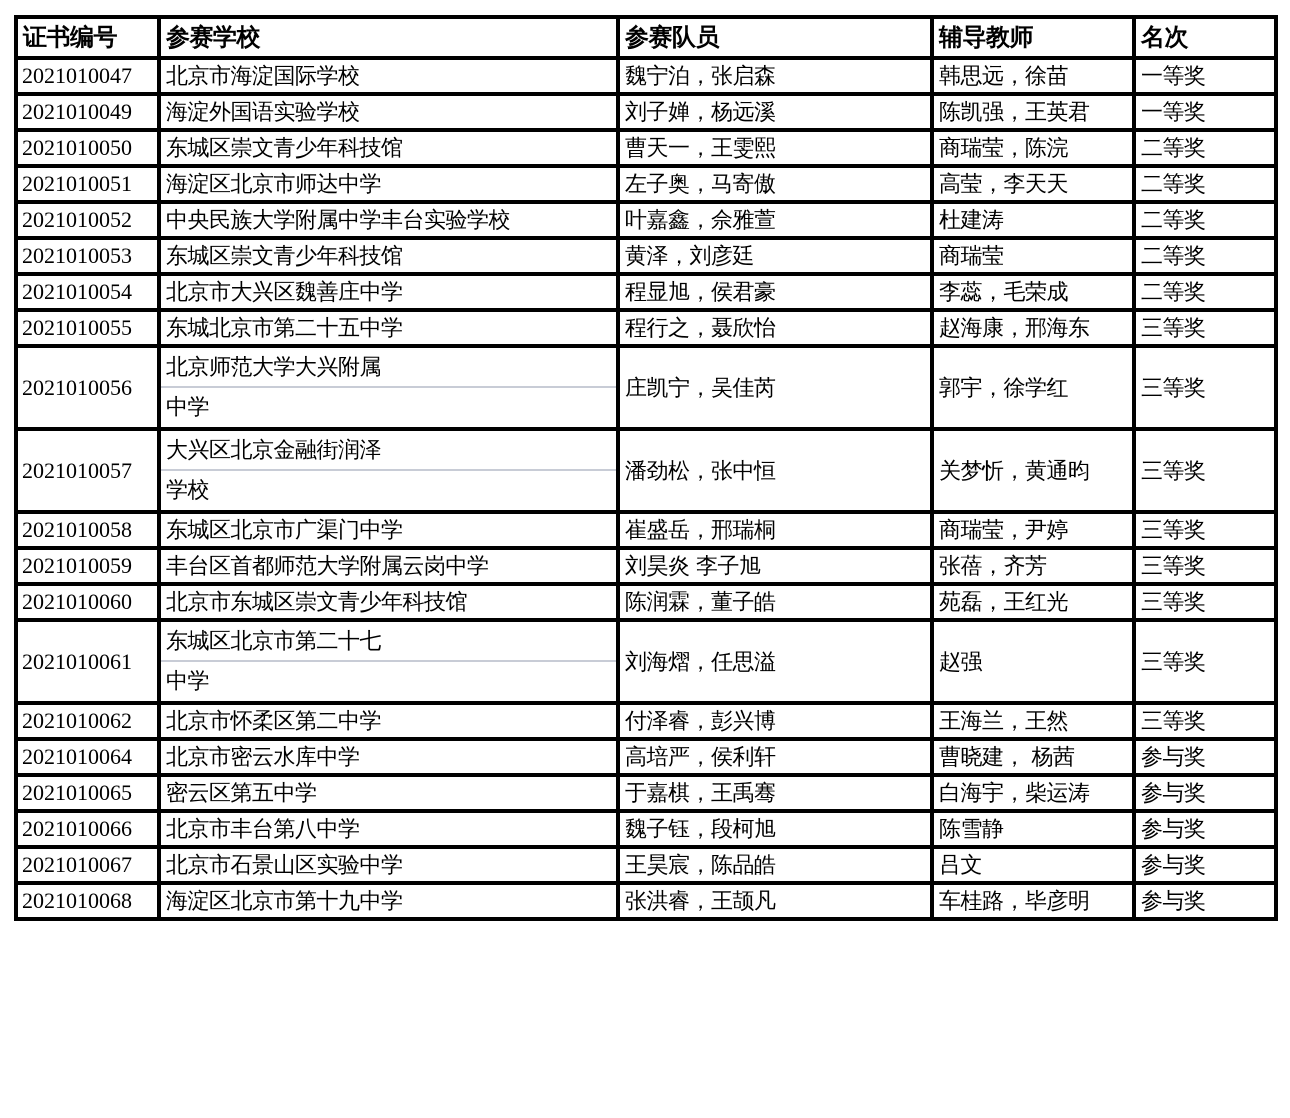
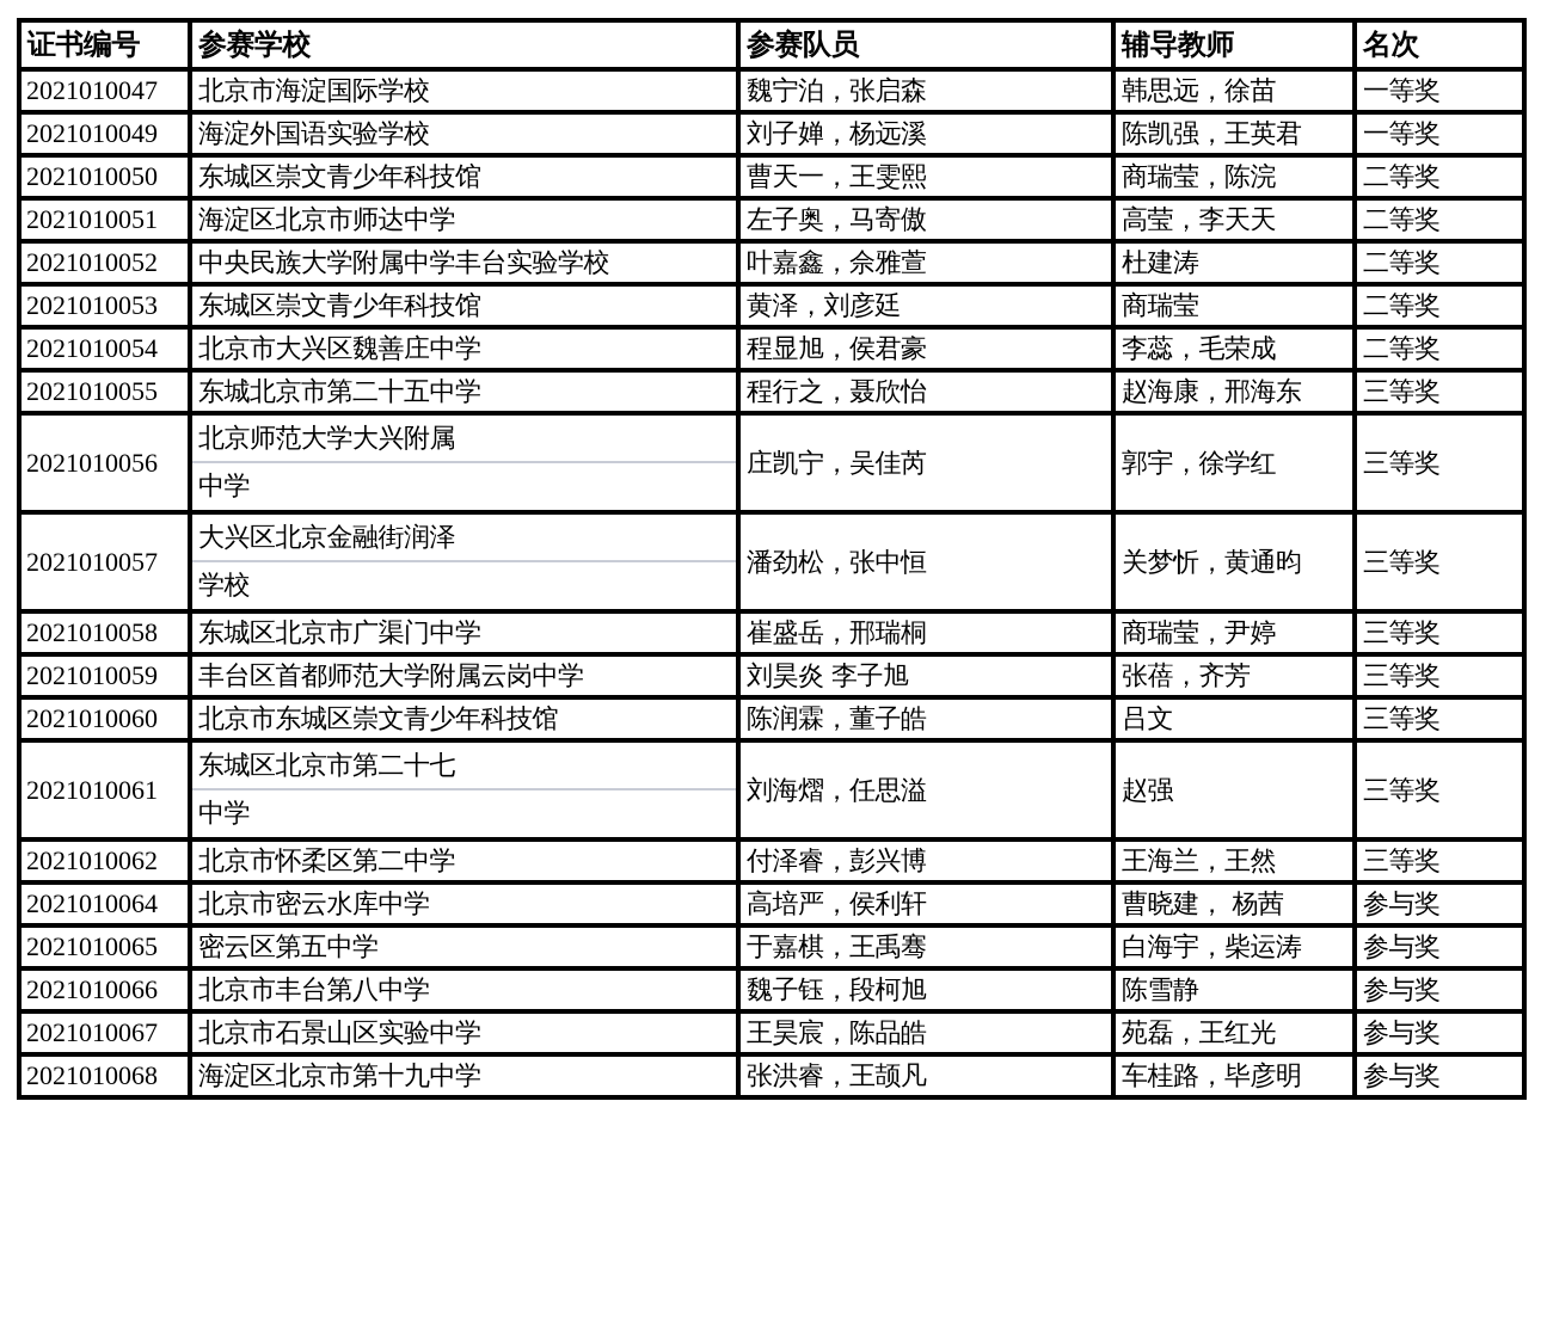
  证书编号	参赛学校	参赛队员	辅导教师	名次
  2021010047	北京市海淀国际学校	魏宁泊，张启森	韩思远，徐苗	一等奖
  2021010049	海淀外国语实验学校	刘子婵，杨远溪	陈凯强，王英君	一等奖
  2021010050	东城区崇文青少年科技馆	曹天一，王雯熙	商瑞莹，陈浣	二等奖
  2021010051	海淀区北京市师达中学	左子奥，马寄傲	高莹，李天天	二等奖
  2021010052	中央民族大学附属中学丰台实验学校	叶嘉鑫，佘雅萱	杜建涛	二等奖
  2021010053	东城区崇文青少年科技馆	黄泽，刘彦廷	商瑞莹	二等奖
  2021010054	北京市大兴区魏善庄中学	程显旭，侯君豪	李蕊，毛荣成	二等奖
  2021010055	东城北京市第二十五中学	程行之，聂欣怡	赵海康，邢海东	三等奖
  2021010056	北京师范大学大兴附属中学	庄凯宁，吴佳芮	郭宇，徐学红	三等奖
  2021010057	大兴区北京金融街润泽学校	潘劲松，张中恒	关梦忻，黄通昀	三等奖
  2021010058	东城区北京市广渠门中学	崔盛岳，邢瑞桐	商瑞莹，尹婷	三等奖
  2021010059	丰台区首都师范大学附属云岗中学	刘昊炎 李子旭	张蓓，齐芳	三等奖
- 2021010060	北京市东城区崇文青少年科技馆	陈润霖，董子皓	苑磊，王红光	三等奖
+ 2021010060	北京市东城区崇文青少年科技馆	陈润霖，董子皓	吕文	三等奖
  2021010061	东城区北京市第二十七中学	刘海熠，任思溢	赵强	三等奖
  2021010062	北京市怀柔区第二中学	付泽睿，彭兴博	王海兰，王然	三等奖
  2021010064	北京市密云水库中学	高培严，侯利轩	曹晓建， 杨茜	参与奖
  2021010065	密云区第五中学	于嘉棋，王禹骞	白海宇，柴运涛	参与奖
  2021010066	北京市丰台第八中学	魏子钰，段柯旭	陈雪静	参与奖
- 2021010067	北京市石景山区实验中学	王昊宸，陈品皓	吕文	参与奖
+ 2021010067	北京市石景山区实验中学	王昊宸，陈品皓	苑磊，王红光	参与奖
  2021010068	海淀区北京市第十九中学	张洪睿，王颉凡	车桂路，毕彦明	参与奖
